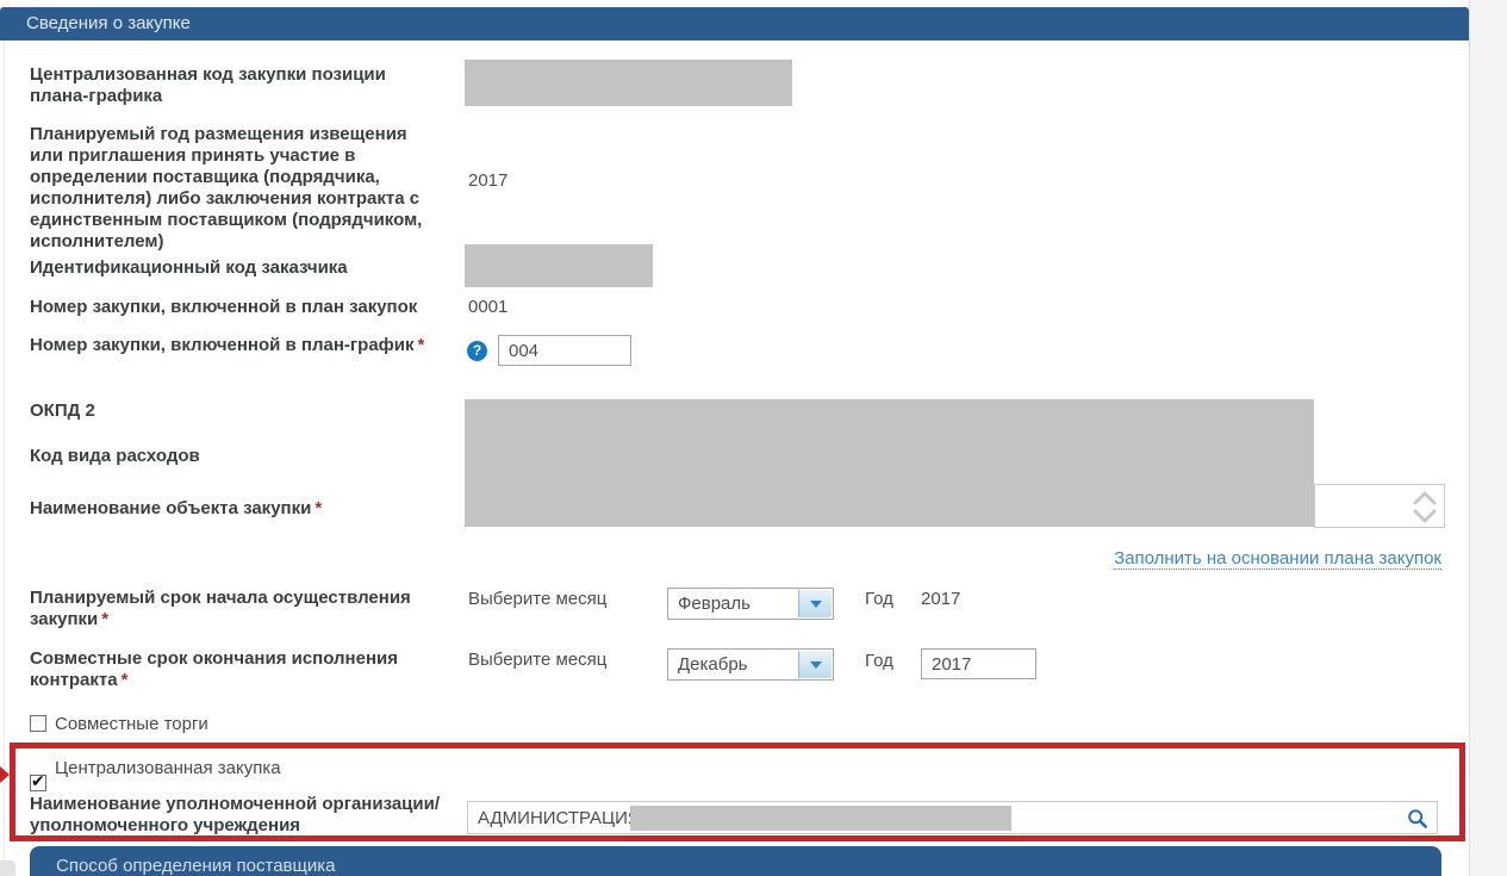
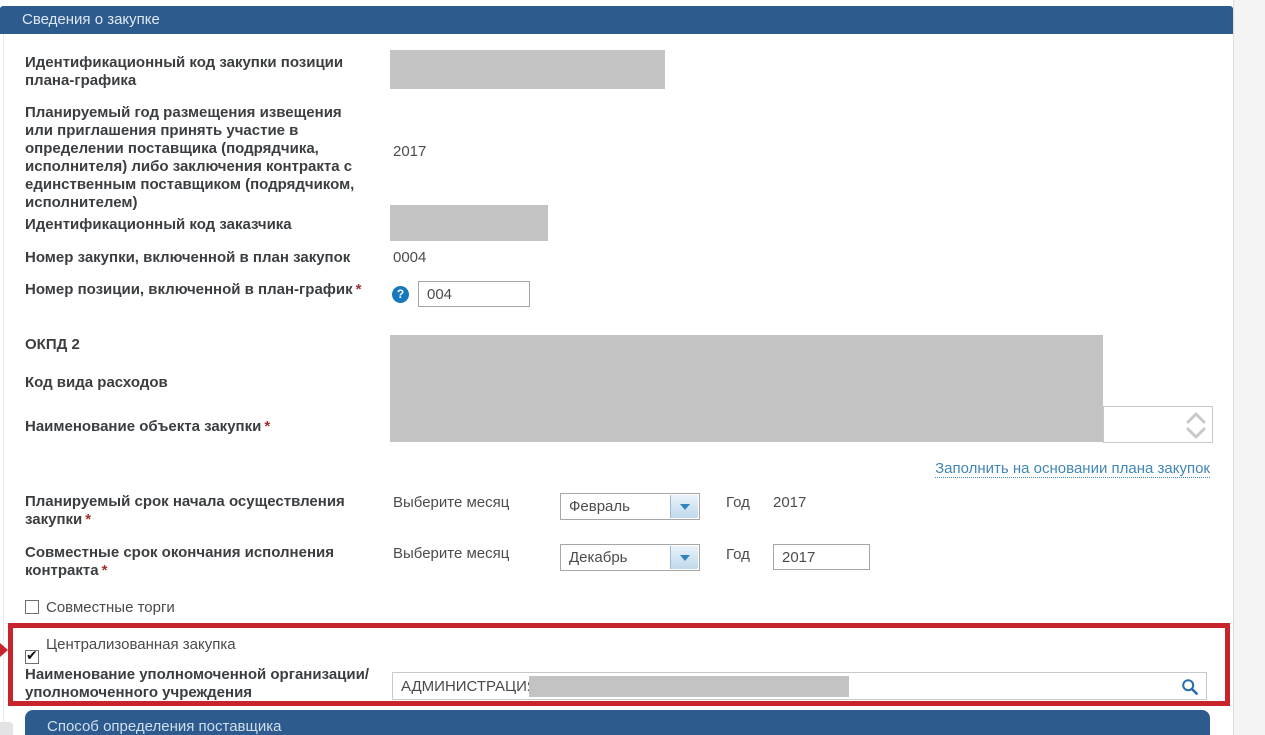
  Сведения о закупке
- Централизованная код закупки позиции плана-графика
+ Идентификационный код закупки позиции плана-графика
  Планируемый год размещения извещения или приглашения принять участие в определении поставщика (подрядчика, исполнителя) либо заключения контракта с единственным поставщиком (подрядчиком, исполнителем)
  2017
  Идентификационный код заказчика
  Номер закупки, включенной в план закупок
- 0001
+ 0004
- Номер закупки, включенной в план-график *
+ Номер позиции, включенной в план-график *
  ?
  004
  ОКПД 2
  Код вида расходов
  Наименование объекта закупки *
  Заполнить на основании плана закупок
  Планируемый срок начала осуществления закупки *
  Выберите месяц
  Февраль
  Год
  2017
  Совместные срок окончания исполнения контракта *
  Выберите месяц
  Декабрь
  Год
  2017
  Совместные торги
  Централизованная закупка
  Наименование уполномоченной организации/уполномоченного учреждения
  АДМИНИСТРАЦИ
  Способ определения поставщика
